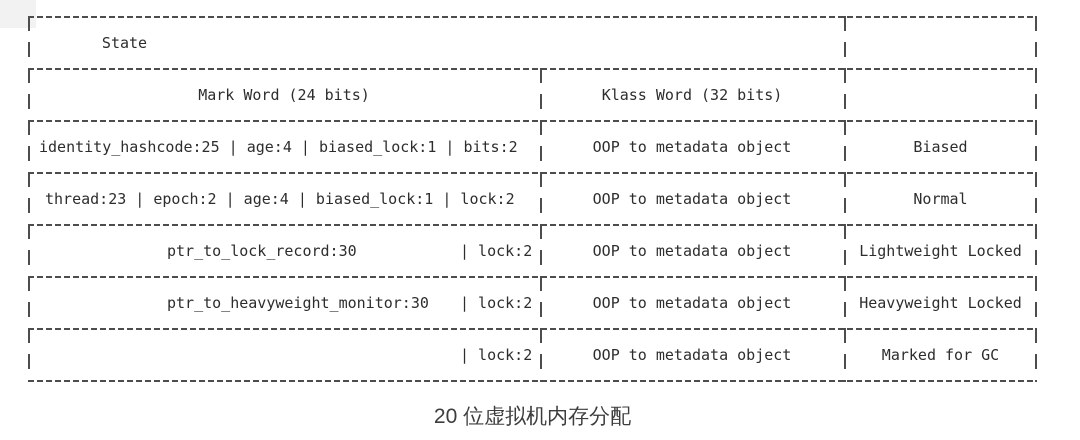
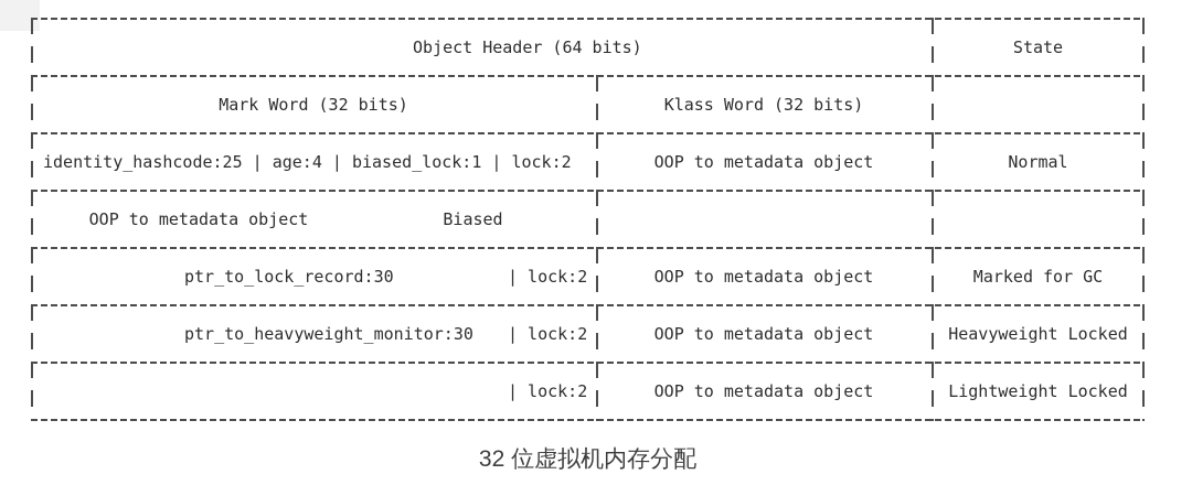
+ Object Header (64 bits)
  State
- Mark Word (24 bits)
+ Mark Word (32 bits)
  Klass Word (32 bits)
- identity_hashcode:25 | age:4 | biased_lock:1 | bits:2
+ identity_hashcode:25 | age:4 | biased_lock:1 | lock:2
  OOP to metadata object
- Biased
+ Normal
- thread:23 | epoch:2 | age:4 | biased_lock:1 | lock:2
  OOP to metadata object
- Normal
+ Biased
  ptr_to_lock_record:30
  | lock:2
  OOP to metadata object
- Lightweight Locked
+ Marked for GC
  ptr_to_heavyweight_monitor:30
  | lock:2
  OOP to metadata object
  Heavyweight Locked
  | lock:2
  OOP to metadata object
- Marked for GC
+ Lightweight Locked
- 20 位虚拟机内存分配
+ 32 位虚拟机内存分配
